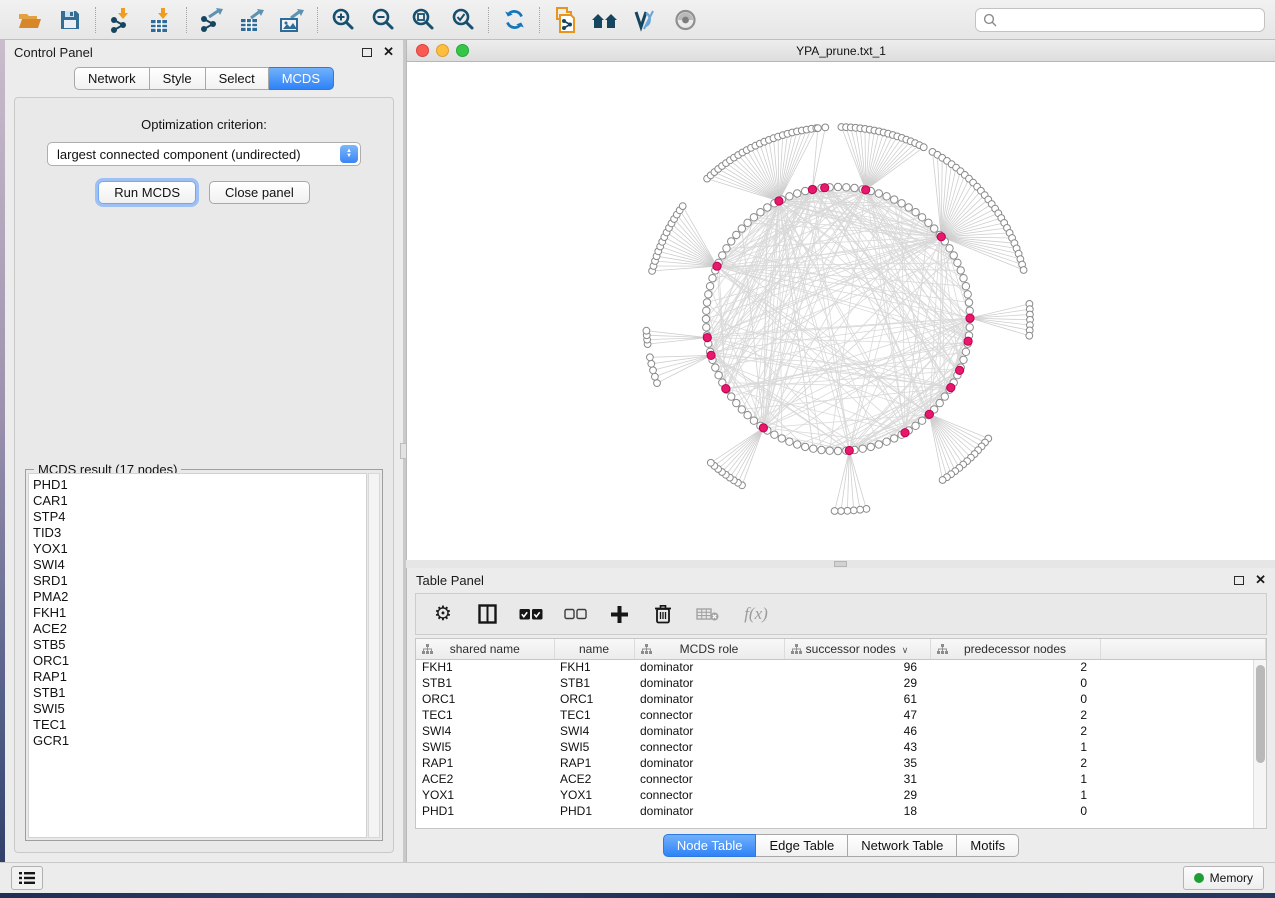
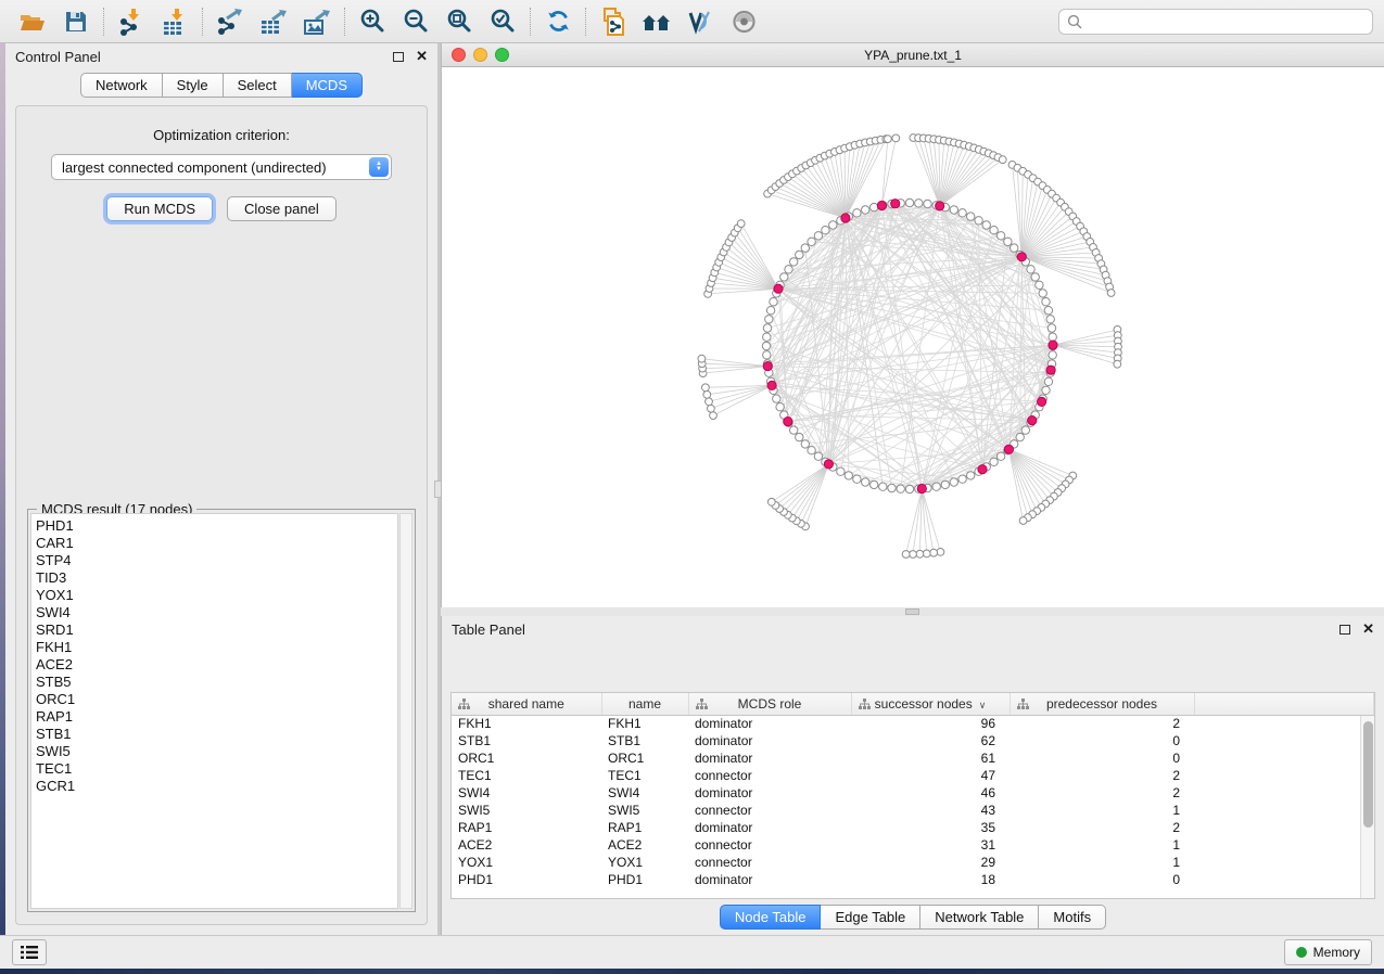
  Control Panel
  ✕
  Network
  Style
  Select
  MCDS
  Optimization criterion:
  largest connected component (undirected)
  Run MCDS
  Close panel
  MCDS result (17 nodes)
  PHD1
  CAR1
  STP4
  TID3
  YOX1
  SWI4
  SRD1
- PMA2
  FKH1
  ACE2
  STB5
  ORC1
  RAP1
  STB1
  SWI5
  TEC1
  GCR1
  YPA_prune.txt_1
  Table Panel
  ✕
- ⚙
- f(x)
  shared name	name	MCDS role	successor nodes ∨	predecessor nodes
  FKH1	FKH1	dominator	96	2
- STB1	STB1	dominator	29	0
+ STB1	STB1	dominator	62	0
  ORC1	ORC1	dominator	61	0
  TEC1	TEC1	connector	47	2
  SWI4	SWI4	dominator	46	2
  SWI5	SWI5	connector	43	1
  RAP1	RAP1	dominator	35	2
  ACE2	ACE2	connector	31	1
  YOX1	YOX1	connector	29	1
  PHD1	PHD1	dominator	18	0
  Node Table
  Edge Table
  Network Table
  Motifs
  Memory
